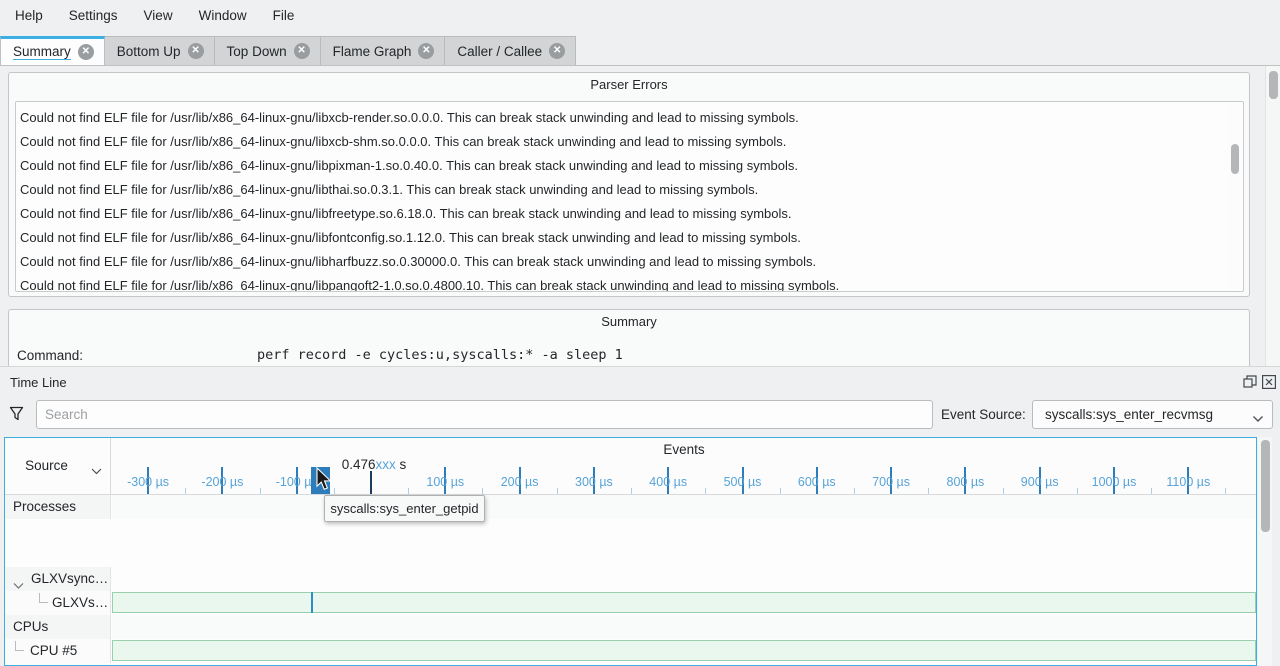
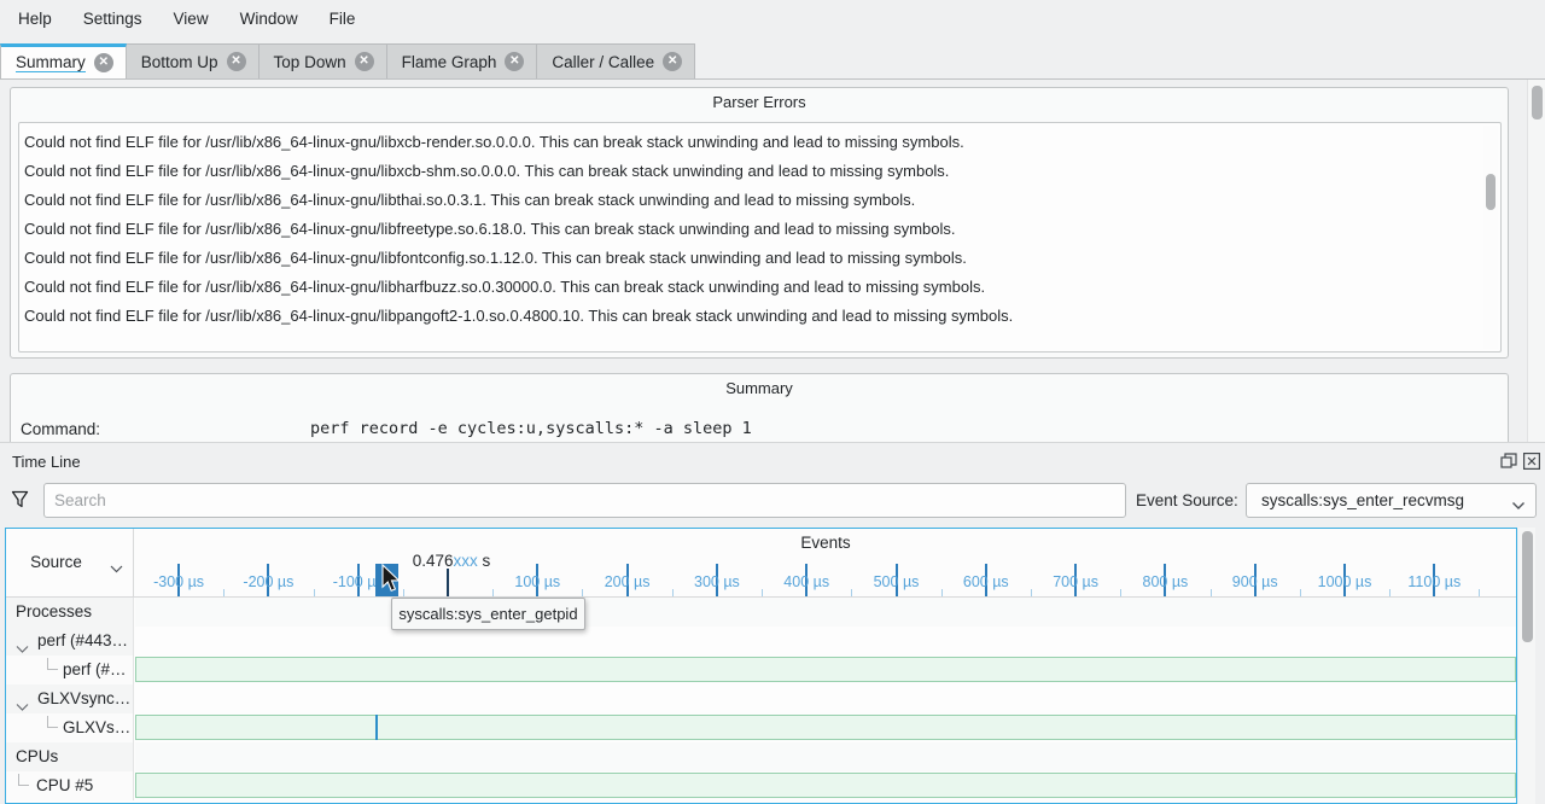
  Help
  Settings
  View
  Window
  File
  Summary
  ✕
  Bottom Up
  ✕
  Top Down
  ✕
  Flame Graph
  ✕
  Caller / Callee
  ✕
  Parser Errors
  Could not find ELF file for /usr/lib/x86_64-linux-gnu/libxcb-render.so.0.0.0. This can break stack unwinding and lead to missing symbols.
  Could not find ELF file for /usr/lib/x86_64-linux-gnu/libxcb-shm.so.0.0.0. This can break stack unwinding and lead to missing symbols.
- Could not find ELF file for /usr/lib/x86_64-linux-gnu/libpixman-1.so.0.40.0. This can break stack unwinding and lead to missing symbols.
  Could not find ELF file for /usr/lib/x86_64-linux-gnu/libthai.so.0.3.1. This can break stack unwinding and lead to missing symbols.
  Could not find ELF file for /usr/lib/x86_64-linux-gnu/libfreetype.so.6.18.0. This can break stack unwinding and lead to missing symbols.
  Could not find ELF file for /usr/lib/x86_64-linux-gnu/libfontconfig.so.1.12.0. This can break stack unwinding and lead to missing symbols.
  Could not find ELF file for /usr/lib/x86_64-linux-gnu/libharfbuzz.so.0.30000.0. This can break stack unwinding and lead to missing symbols.
  Could not find ELF file for /usr/lib/x86_64-linux-gnu/libpangoft2-1.0.so.0.4800.10. This can break stack unwinding and lead to missing symbols.
  Summary
  Command:
  perf record -e cycles:u,syscalls:* -a sleep 1
  Time Line
  Search
  Event Source:
  syscalls:sys_enter_recvmsg
  Source
  Events
  0.476xxx s
  -300 µs
  -200 µs
  -100 µ
  100 µs
  200 µs
  300 µs
  400 µs
  500 µs
  600 µs
  700 µs
  800 µs
  900 µs
  1000 µs
  1100 µs
  Processes
+ perf (#443…
+ perf (#…
  GLXVsync…
  GLXVs…
  CPUs
  CPU #5
  syscalls:sys_enter_getpid
